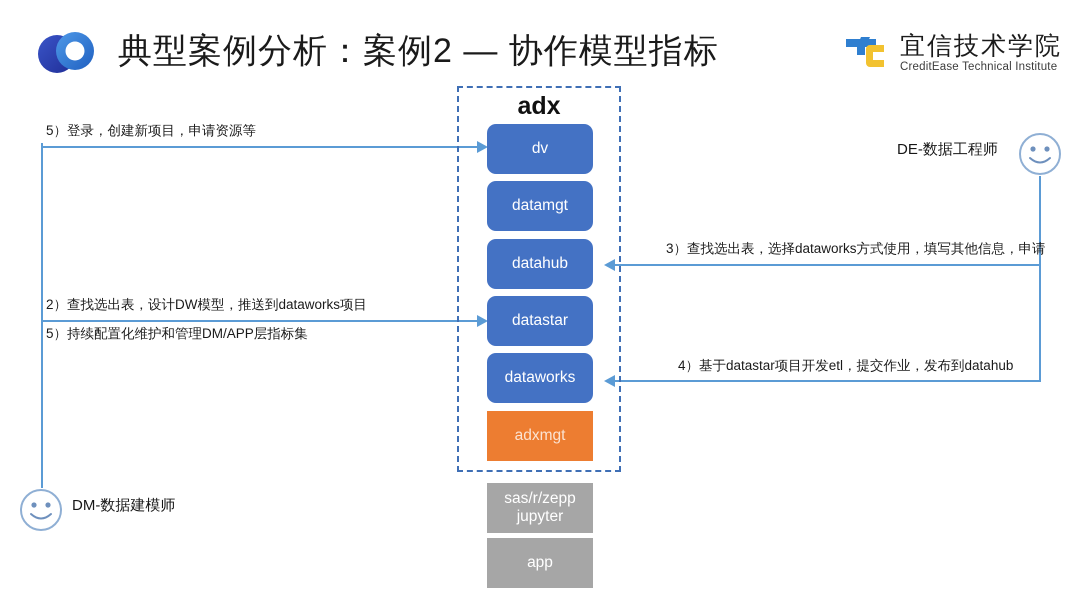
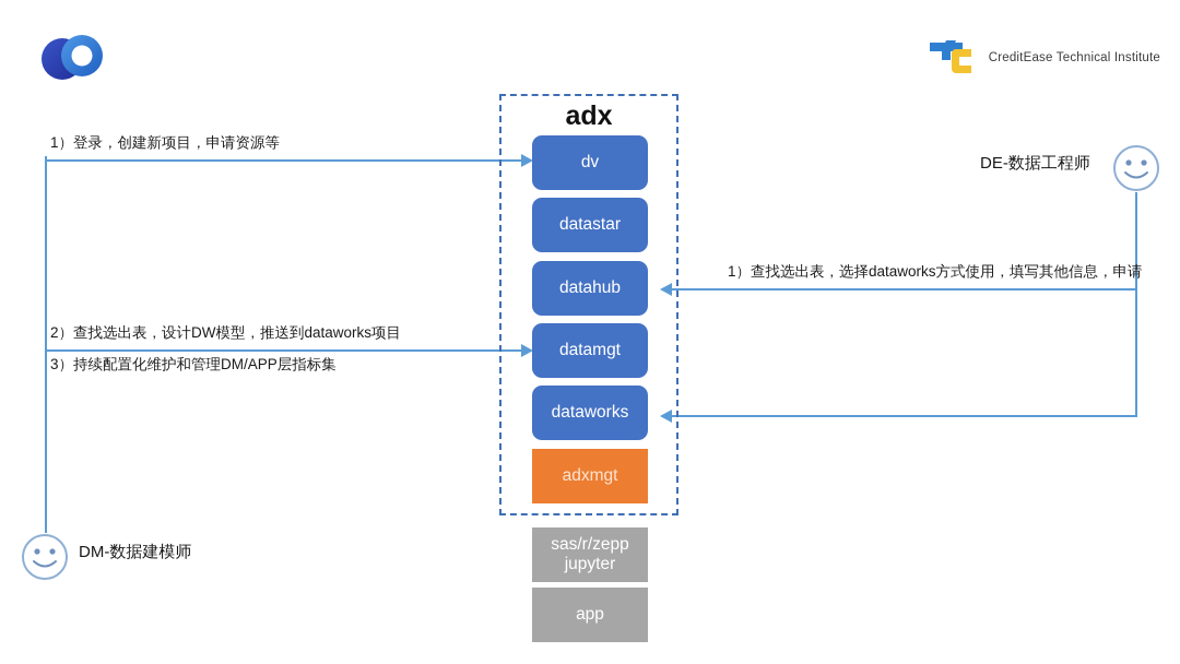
- 典型案例分析：案例2 — 协作模型指标
- 宜信技术学院
  CreditEase Technical Institute
  adx
  dv
- datamgt
+ datastar
  datahub
- datastar
+ datamgt
  dataworks
  adxmgt
  sas/r/zepp
  jupyter
  app
- 5）登录，创建新项目，申请资源等
+ 1）登录，创建新项目，申请资源等
  2）查找选出表，设计DW模型，推送到dataworks项目
- 5）持续配置化维护和管理DM/APP层指标集
+ 3）持续配置化维护和管理DM/APP层指标集
- 3）查找选出表，选择dataworks方式使用，填写其他信息，申请
+ 1）查找选出表，选择dataworks方式使用，填写其他信息，申请
- 4）基于datastar项目开发etl，提交作业，发布到datahub
  DM-数据建模师
  DE-数据工程师
